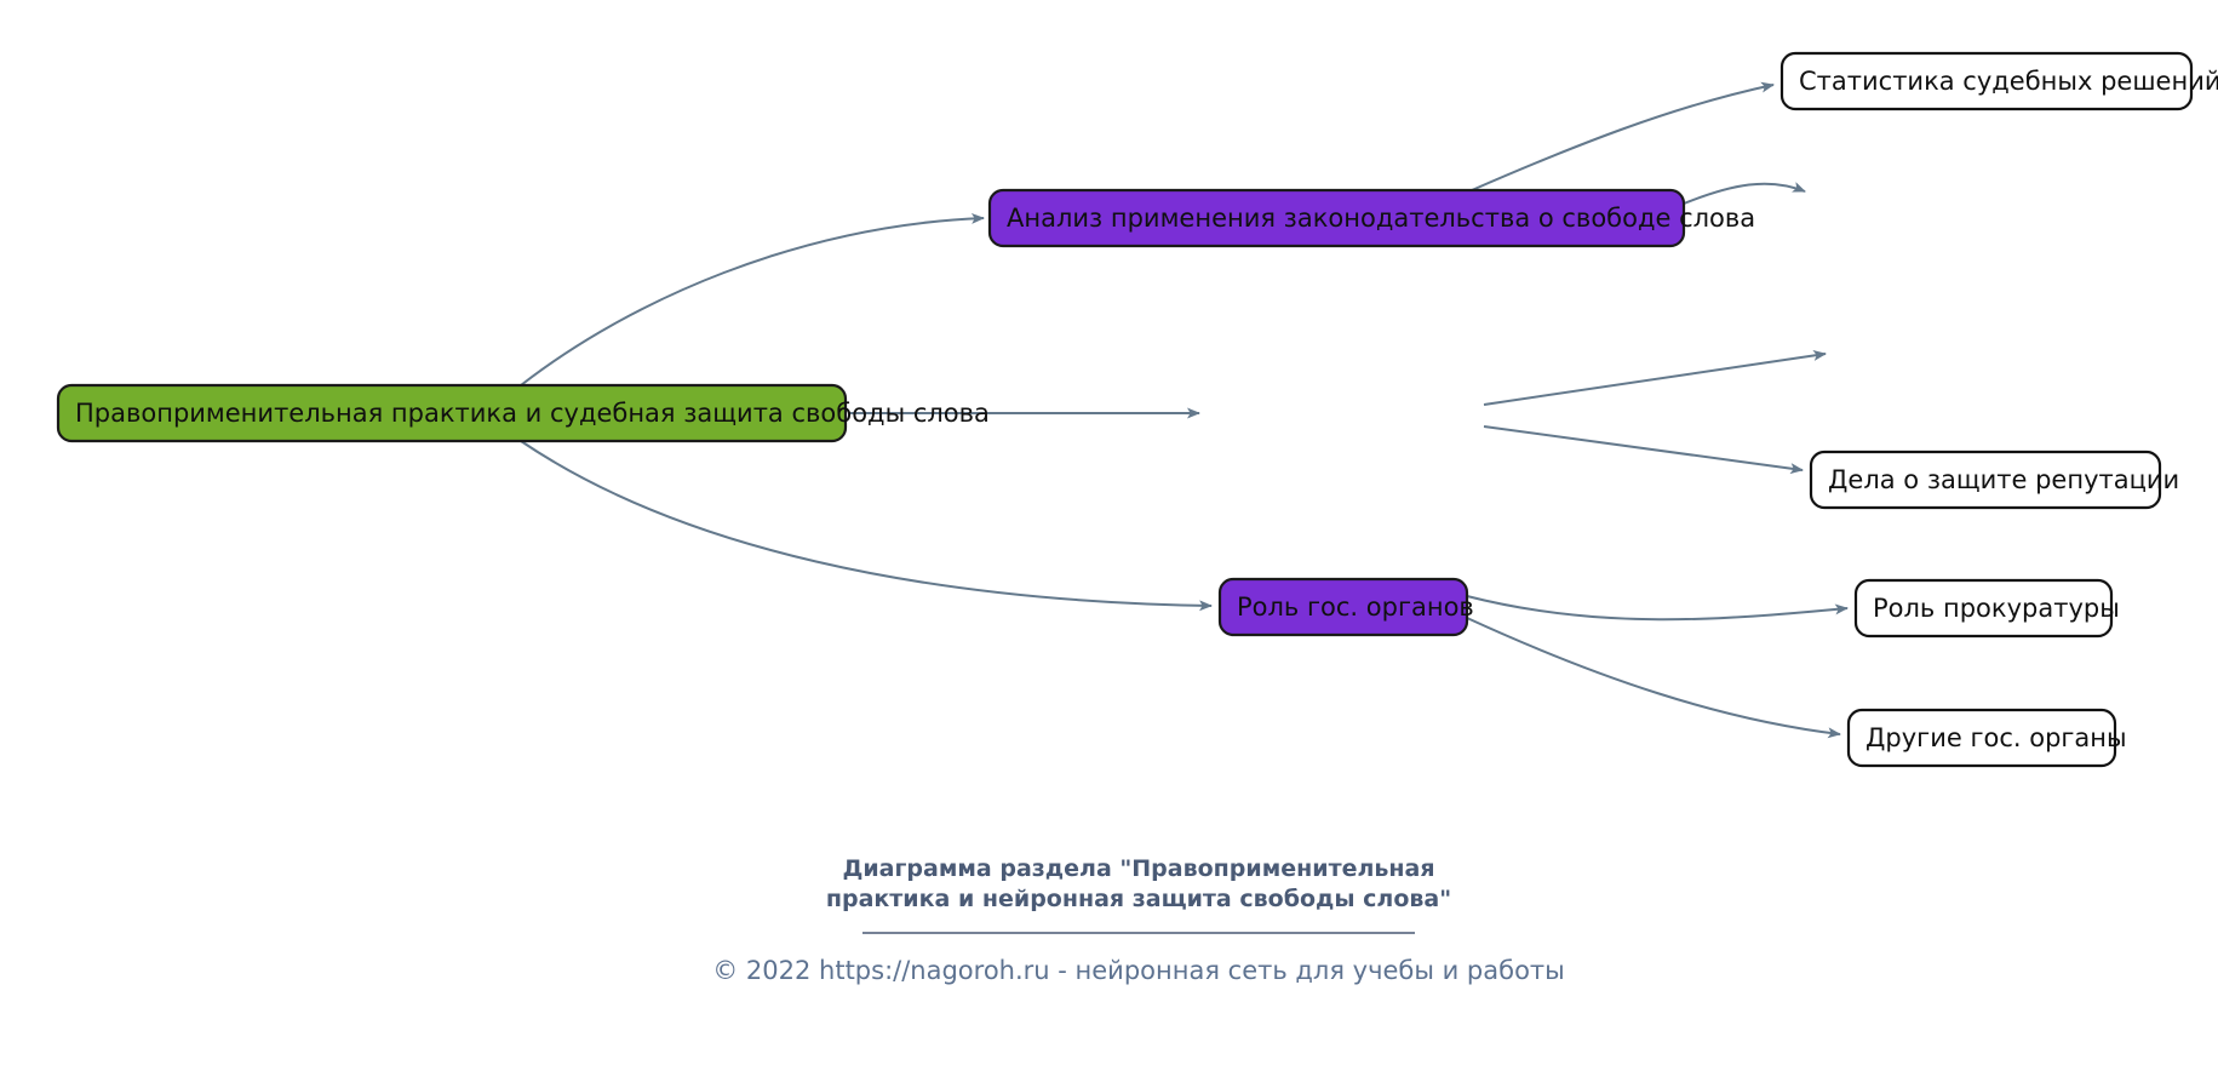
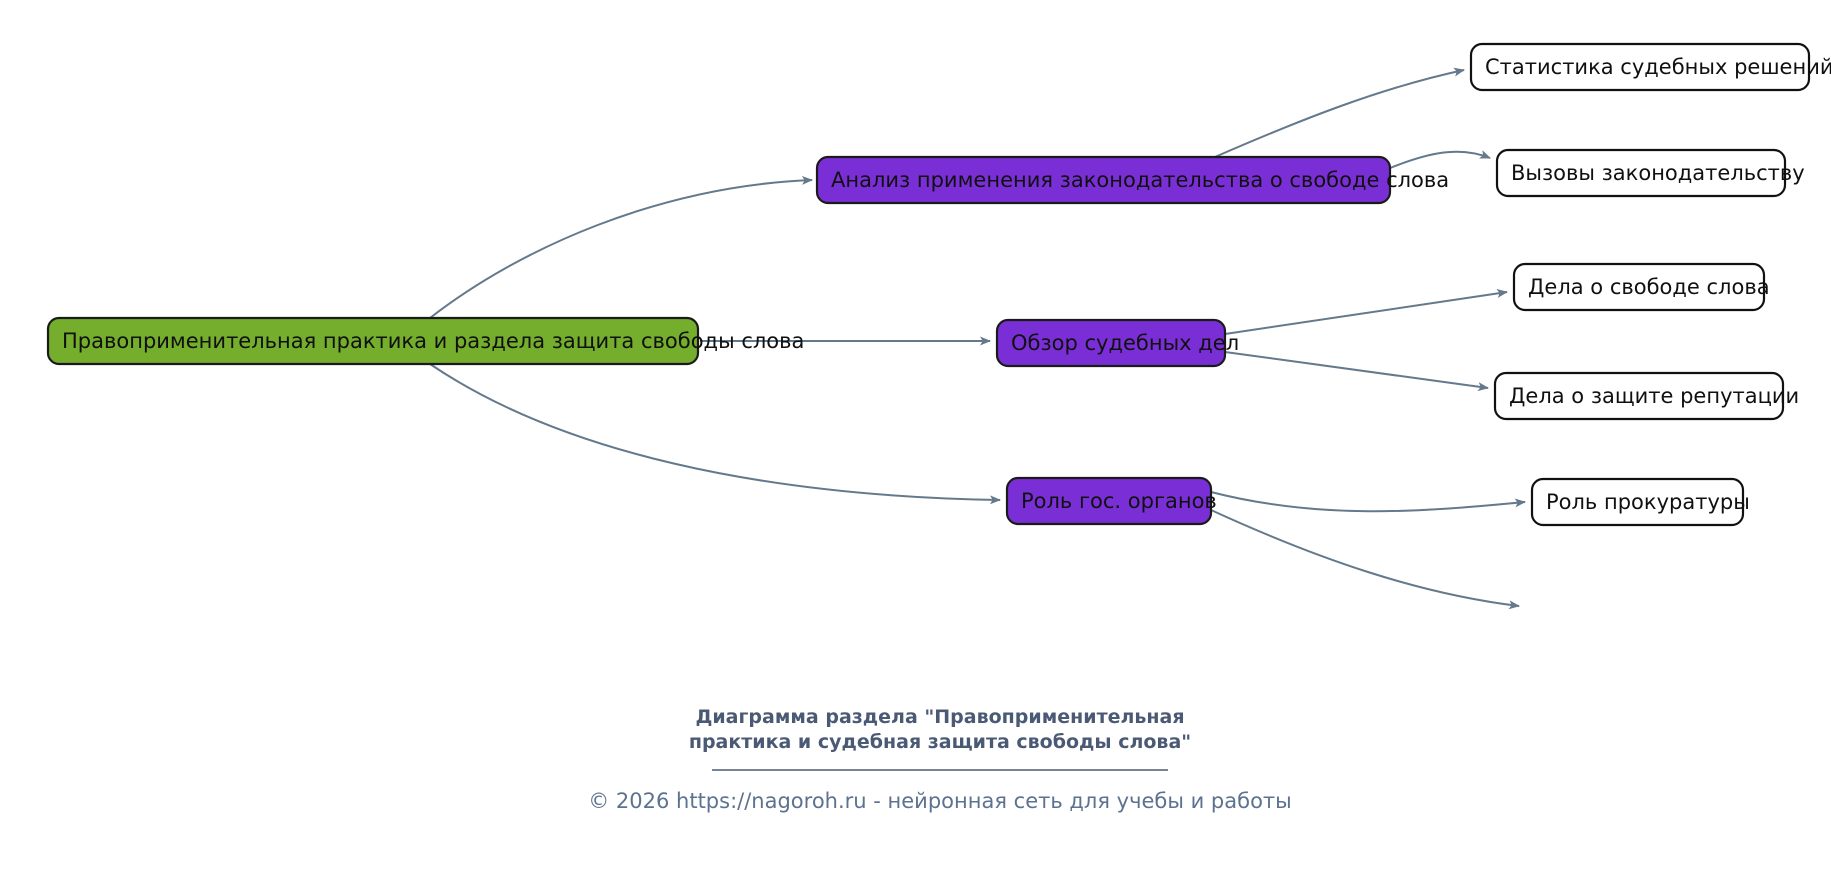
- Правоприменительная практика и судебная защита свободы слова
+ Правоприменительная практика и раздела защита свободы слова
  Анализ применения законодательства о свободе слова
  Статистика судебных решений
+ Вызовы законодательству
+ Обзор судебных дел
+ Дела о свободе слова
  Дела о защите репутации
  Роль гос. органов
  Роль прокуратуры
- Другие гос. органы
  Диаграмма раздела "Правоприменительная
- практика и нейронная защита свободы слова"
+ практика и судебная защита свободы слова"
- © 2022 https://nagoroh.ru - нейронная сеть для учебы и работы
+ © 2026 https://nagoroh.ru - нейронная сеть для учебы и работы
